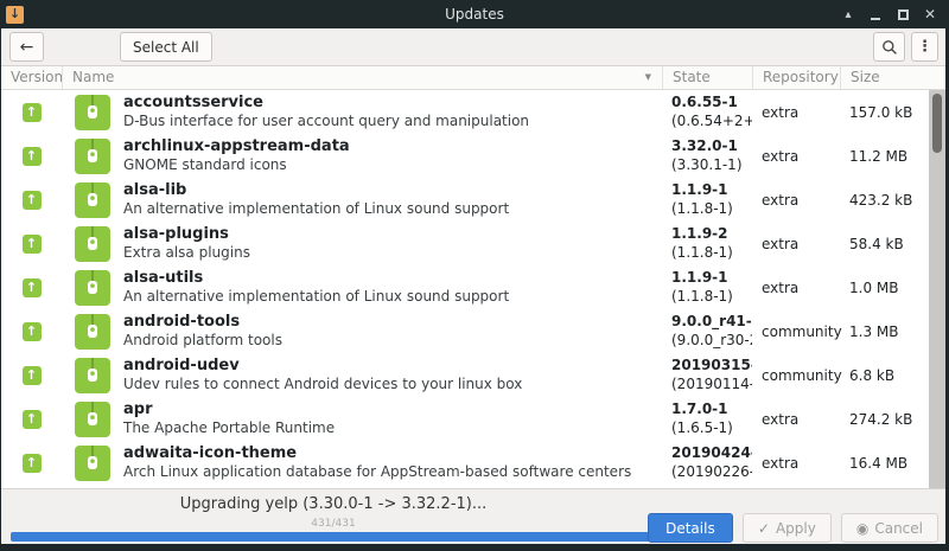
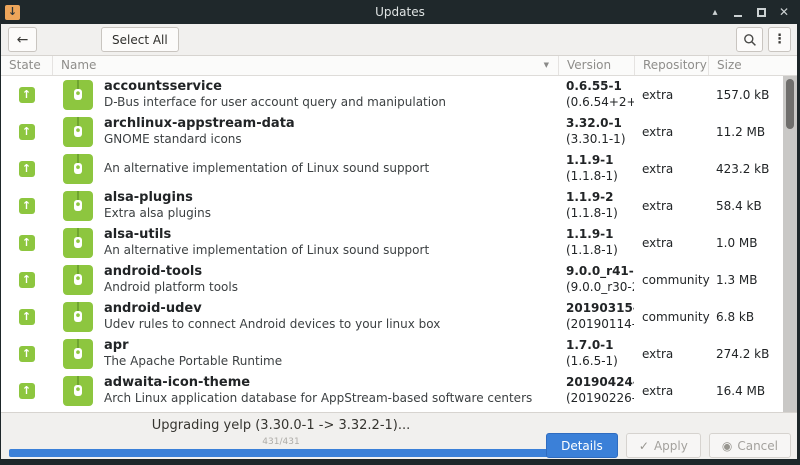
  ↓
  Updates
  ▴
  ✕
  ←
  Select All
  ⋮
- Version
+ State
  Name
  ▼
- State
+ Version
  Repository
  Size
  ↑
  accountsservice
  D-Bus interface for user account query and manipulation
  0.6.55-1
  (0.6.54+2+
  extra
  157.0 kB
  ↑
  archlinux-appstream-data
  GNOME standard icons
  3.32.0-1
  (3.30.1-1)
  extra
  11.2 MB
  ↑
- alsa-lib
  An alternative implementation of Linux sound support
  1.1.9-1
  (1.1.8-1)
  extra
  423.2 kB
  ↑
  alsa-plugins
  Extra alsa plugins
  1.1.9-2
  (1.1.8-1)
  extra
  58.4 kB
  ↑
  alsa-utils
  An alternative implementation of Linux sound support
  1.1.9-1
  (1.1.8-1)
  extra
  1.0 MB
  ↑
  android-tools
  Android platform tools
  9.0.0_r41-
  (9.0.0_r30-
  community
  1.3 MB
  ↑
  android-udev
  Udev rules to connect Android devices to your linux box
  20190315
  (20190114-
  community
  6.8 kB
  ↑
  apr
  The Apache Portable Runtime
  1.7.0-1
  (1.6.5-1)
  extra
  274.2 kB
  ↑
  adwaita-icon-theme
  Arch Linux application database for AppStream-based software centers
  20190424
  (20190226-
  extra
  16.4 MB
  Upgrading yelp (3.30.0-1 -> 3.32.2-1)...
  431/431
  Details
  ✓
  Apply
  ◉
  Cancel
